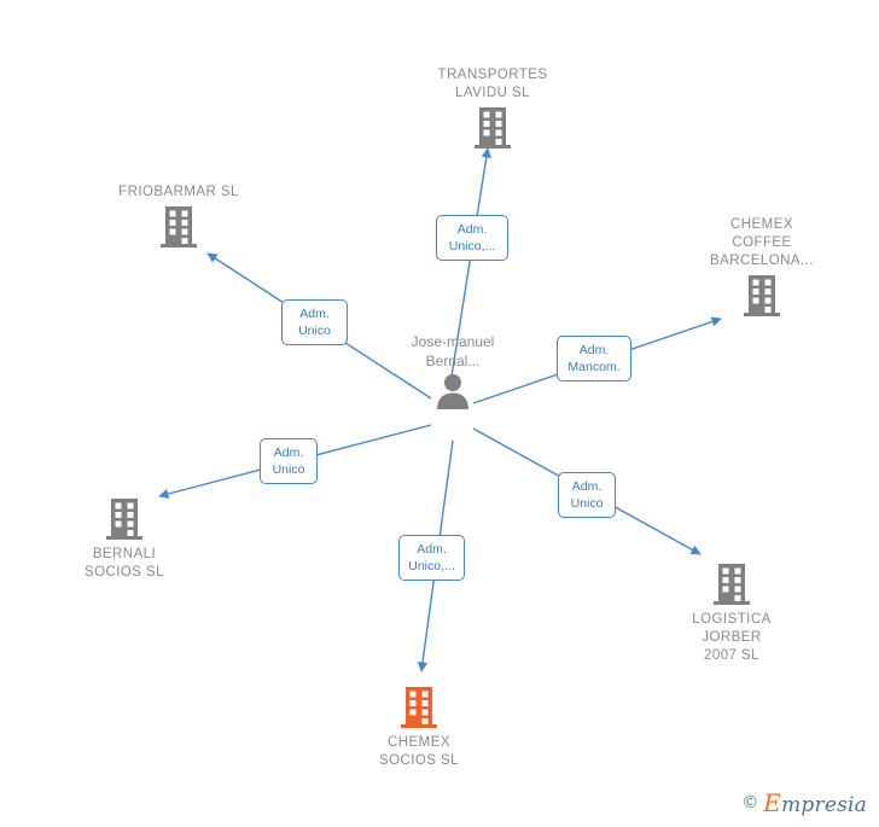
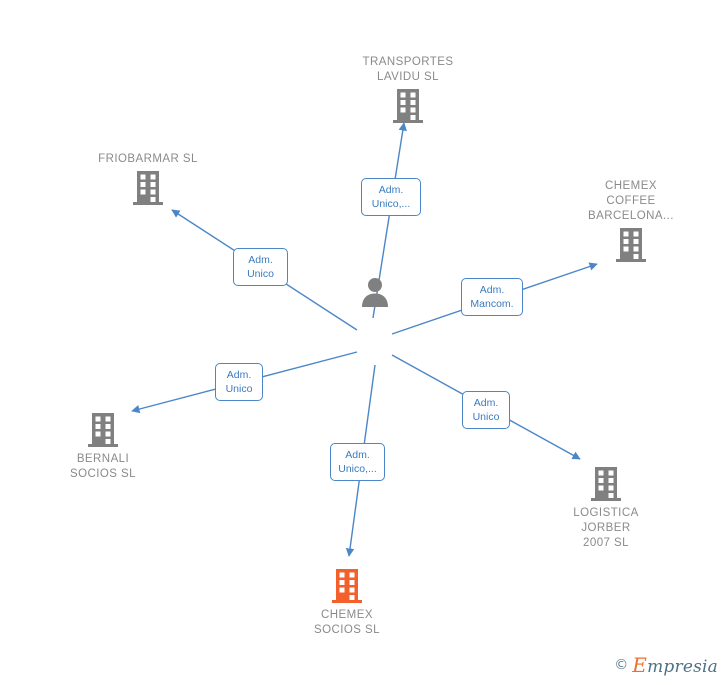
  TRANSPORTES
  LAVIDU SL
  FRIOBARMAR SL
  CHEMEX
  COFFEE
  BARCELONA...
  BERNALI
  SOCIOS SL
  LOGISTICA
  JORBER
  2007 SL
  CHEMEX
  SOCIOS SL
- Jose-manuel Bernal...
  Adm.
  Unico,...
  Adm.
  Unico
  Adm.
  Mancom.
  Adm.
  Unico
  Adm.
  Unico
  Adm.
  Unico,...
  ©
  Empresia
